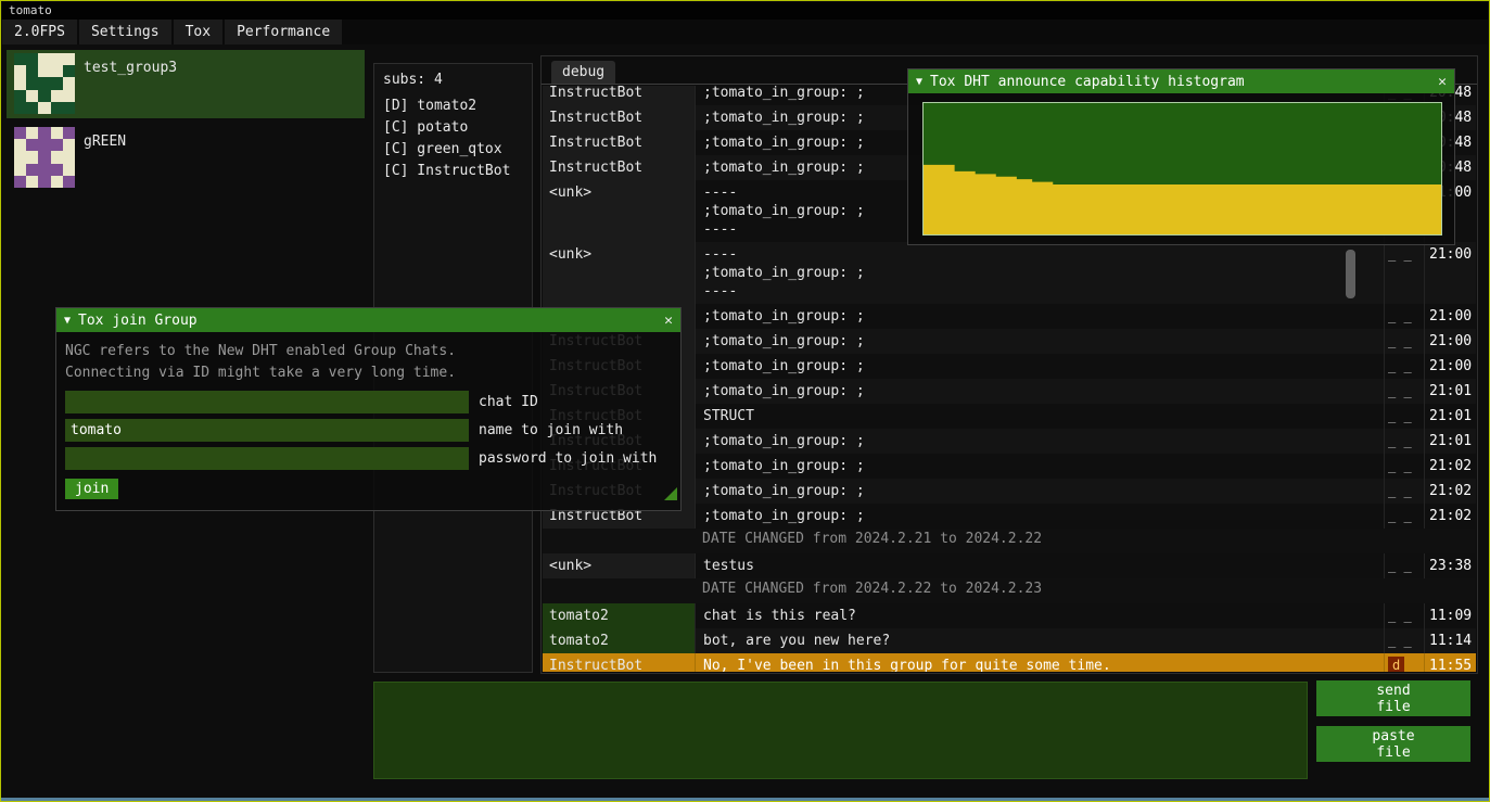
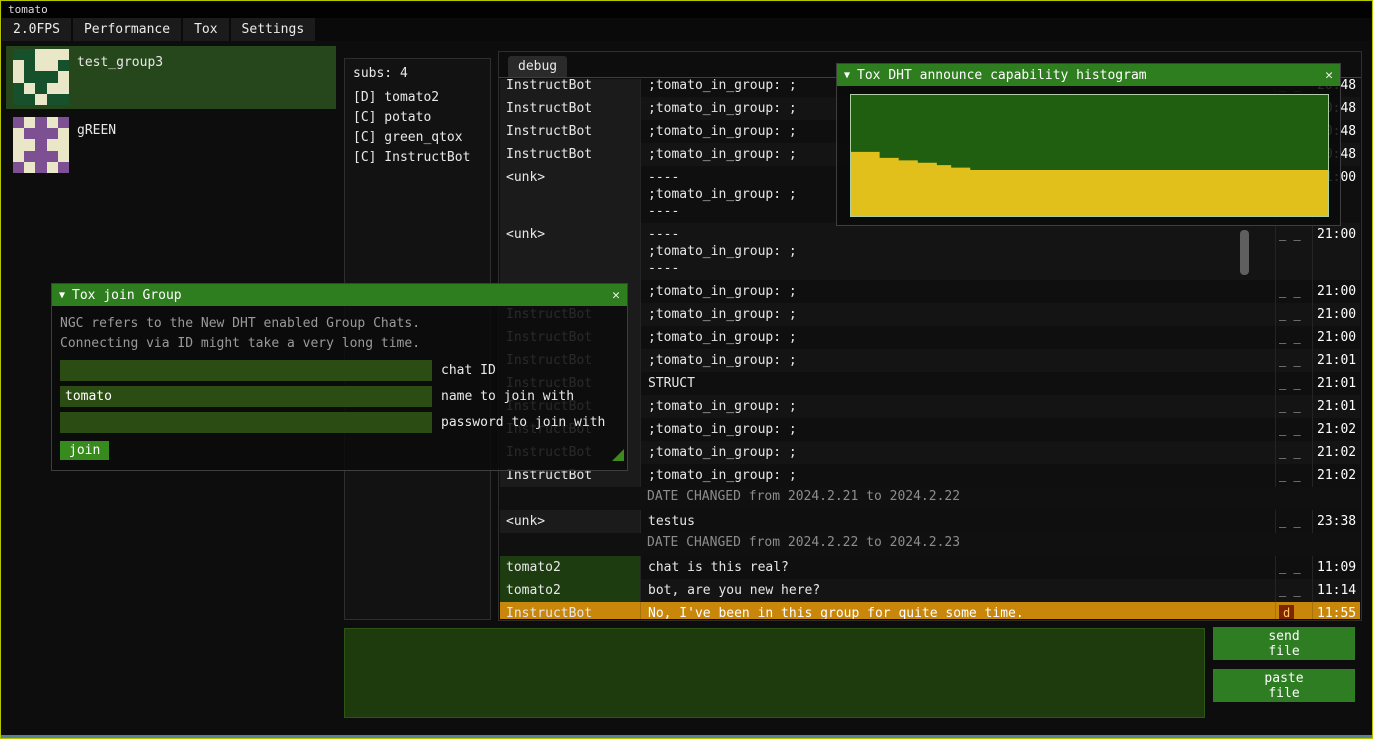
  tomato
  2.0FPS
- Settings
+ Performance
  Tox
- Performance
+ Settings
  test_group3
  gREEN
  subs: 4
  [D] tomato2
  [C] potato
  [C] green_qtox
  [C] InstructBot
  debug
  InstructBot
  ;tomato_in_group: ;
  InstructBot
  ;tomato_in_group: ;
  InstructBot
  ;tomato_in_group: ;
  InstructBot
  ;tomato_in_group: ;
  <unk>
  ----
  ;tomato_in_group: ;
  ----
  <unk>
  ----
  ;tomato_in_group: ;
  ----
  _ _
  21:00
  ;tomato_in_group: ;
  _ _
  21:00
  InstructBot
  ;tomato_in_group: ;
  _ _
  21:00
  InstructBot
  ;tomato_in_group: ;
  _ _
  21:00
  InstructBot
  ;tomato_in_group: ;
  _ _
  21:01
  InstructBot
  STRUCT
  _ _
  21:01
  InstructBot
  ;tomato_in_group: ;
  _ _
  21:01
  InstructBot
  ;tomato_in_group: ;
  _ _
  21:02
  InstructBot
  ;tomato_in_group: ;
  _ _
  21:02
  InstructBot
  ;tomato_in_group: ;
  _ _
  21:02
  DATE CHANGED from 2024.2.21 to 2024.2.22
  <unk>
  testus
  _ _
  23:38
  DATE CHANGED from 2024.2.22 to 2024.2.23
  tomato2
  chat is this real?
  _ _
  11:09
  tomato2
  bot, are you new here?
  _ _
  11:14
  InstructBot
  No, I've been in this group for quite some time.
  d
  11:55
  send
  file
  paste
  file
  ▼
  Tox DHT announce capability histogram
  ✕
  ▼
  Tox join Group
  ✕
  NGC refers to the New DHT enabled Group Chats.
  Connecting via ID might take a very long time.
  chat ID
  tomato
  name to join with
  password to join with
  join
